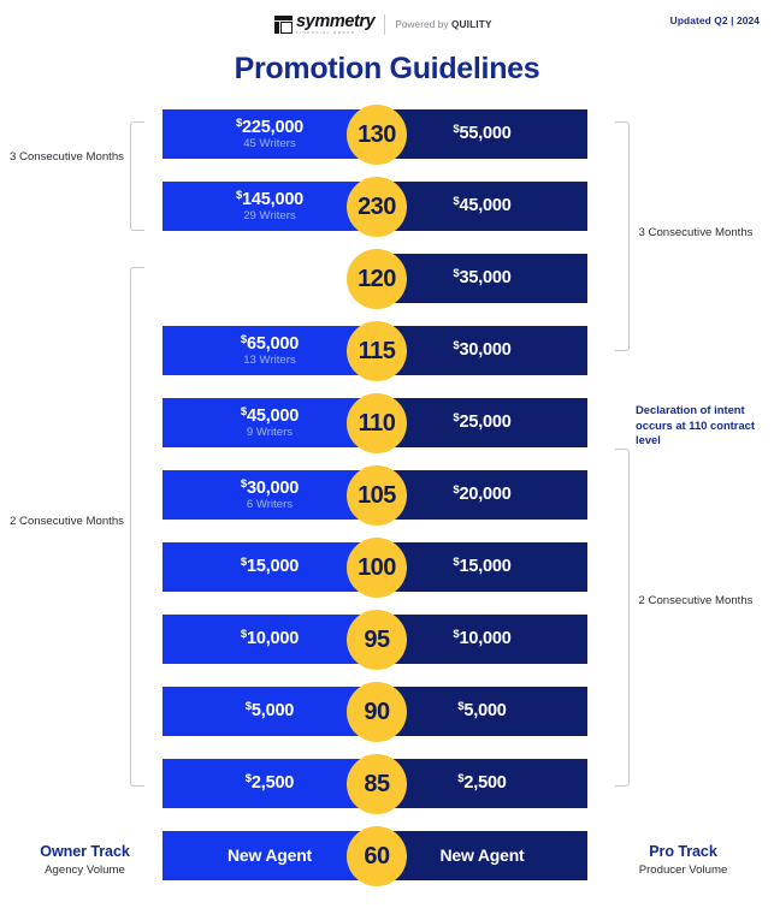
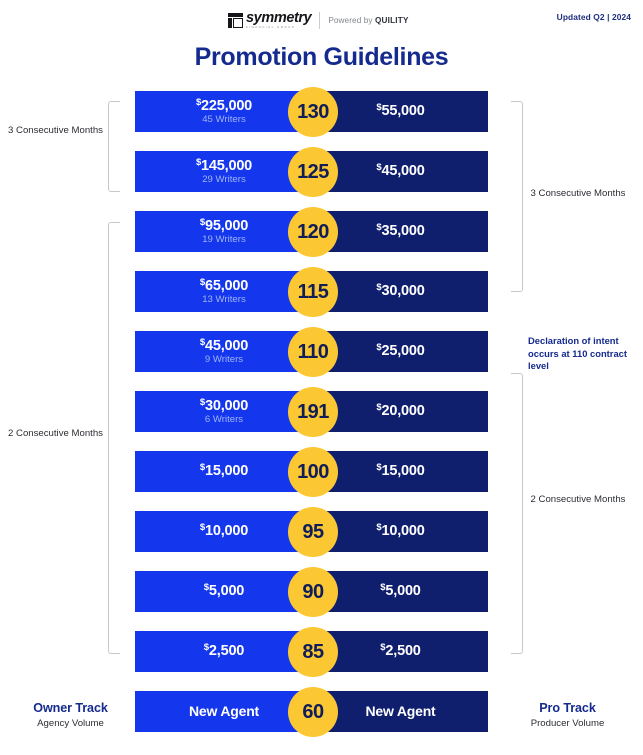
  symmetry
  Powered by QUILITY
  Updated Q2 | 2024
  Promotion Guidelines
  3 Consecutive Months
  2 Consecutive Months
  3 Consecutive Months
  Declaration of intent occurs at 110 contract level
  2 Consecutive Months
  $225,000
  45 Writers
  $55,000
  130
  $145,000
  29 Writers
  $45,000
- 230
+ 125
+ $95,000
+ 19 Writers
  $35,000
  120
  $65,000
  13 Writers
  $30,000
  115
  $45,000
  9 Writers
  $25,000
  110
  $30,000
  6 Writers
  $20,000
- 105
+ 191
  $15,000
  $15,000
  100
  $10,000
  $10,000
  95
  $5,000
  $5,000
  90
  $2,500
  $2,500
  85
  New Agent
  New Agent
  60
  Owner Track
  Agency Volume
  Pro Track
  Producer Volume
